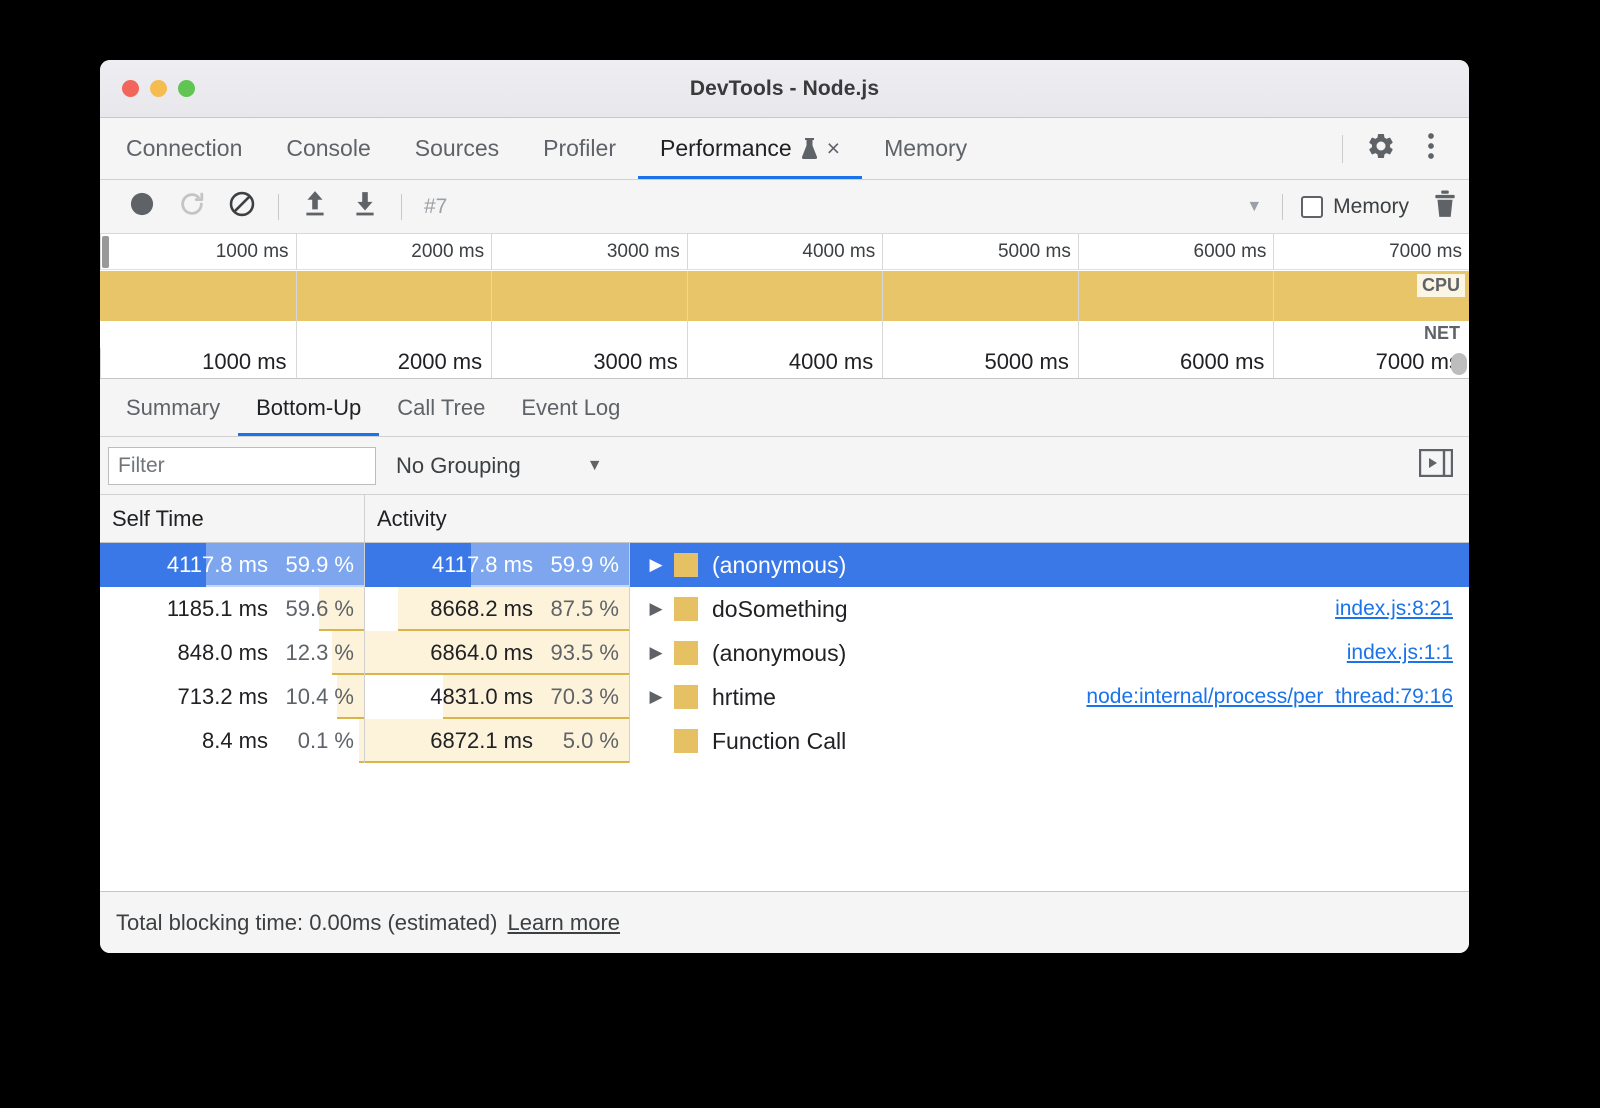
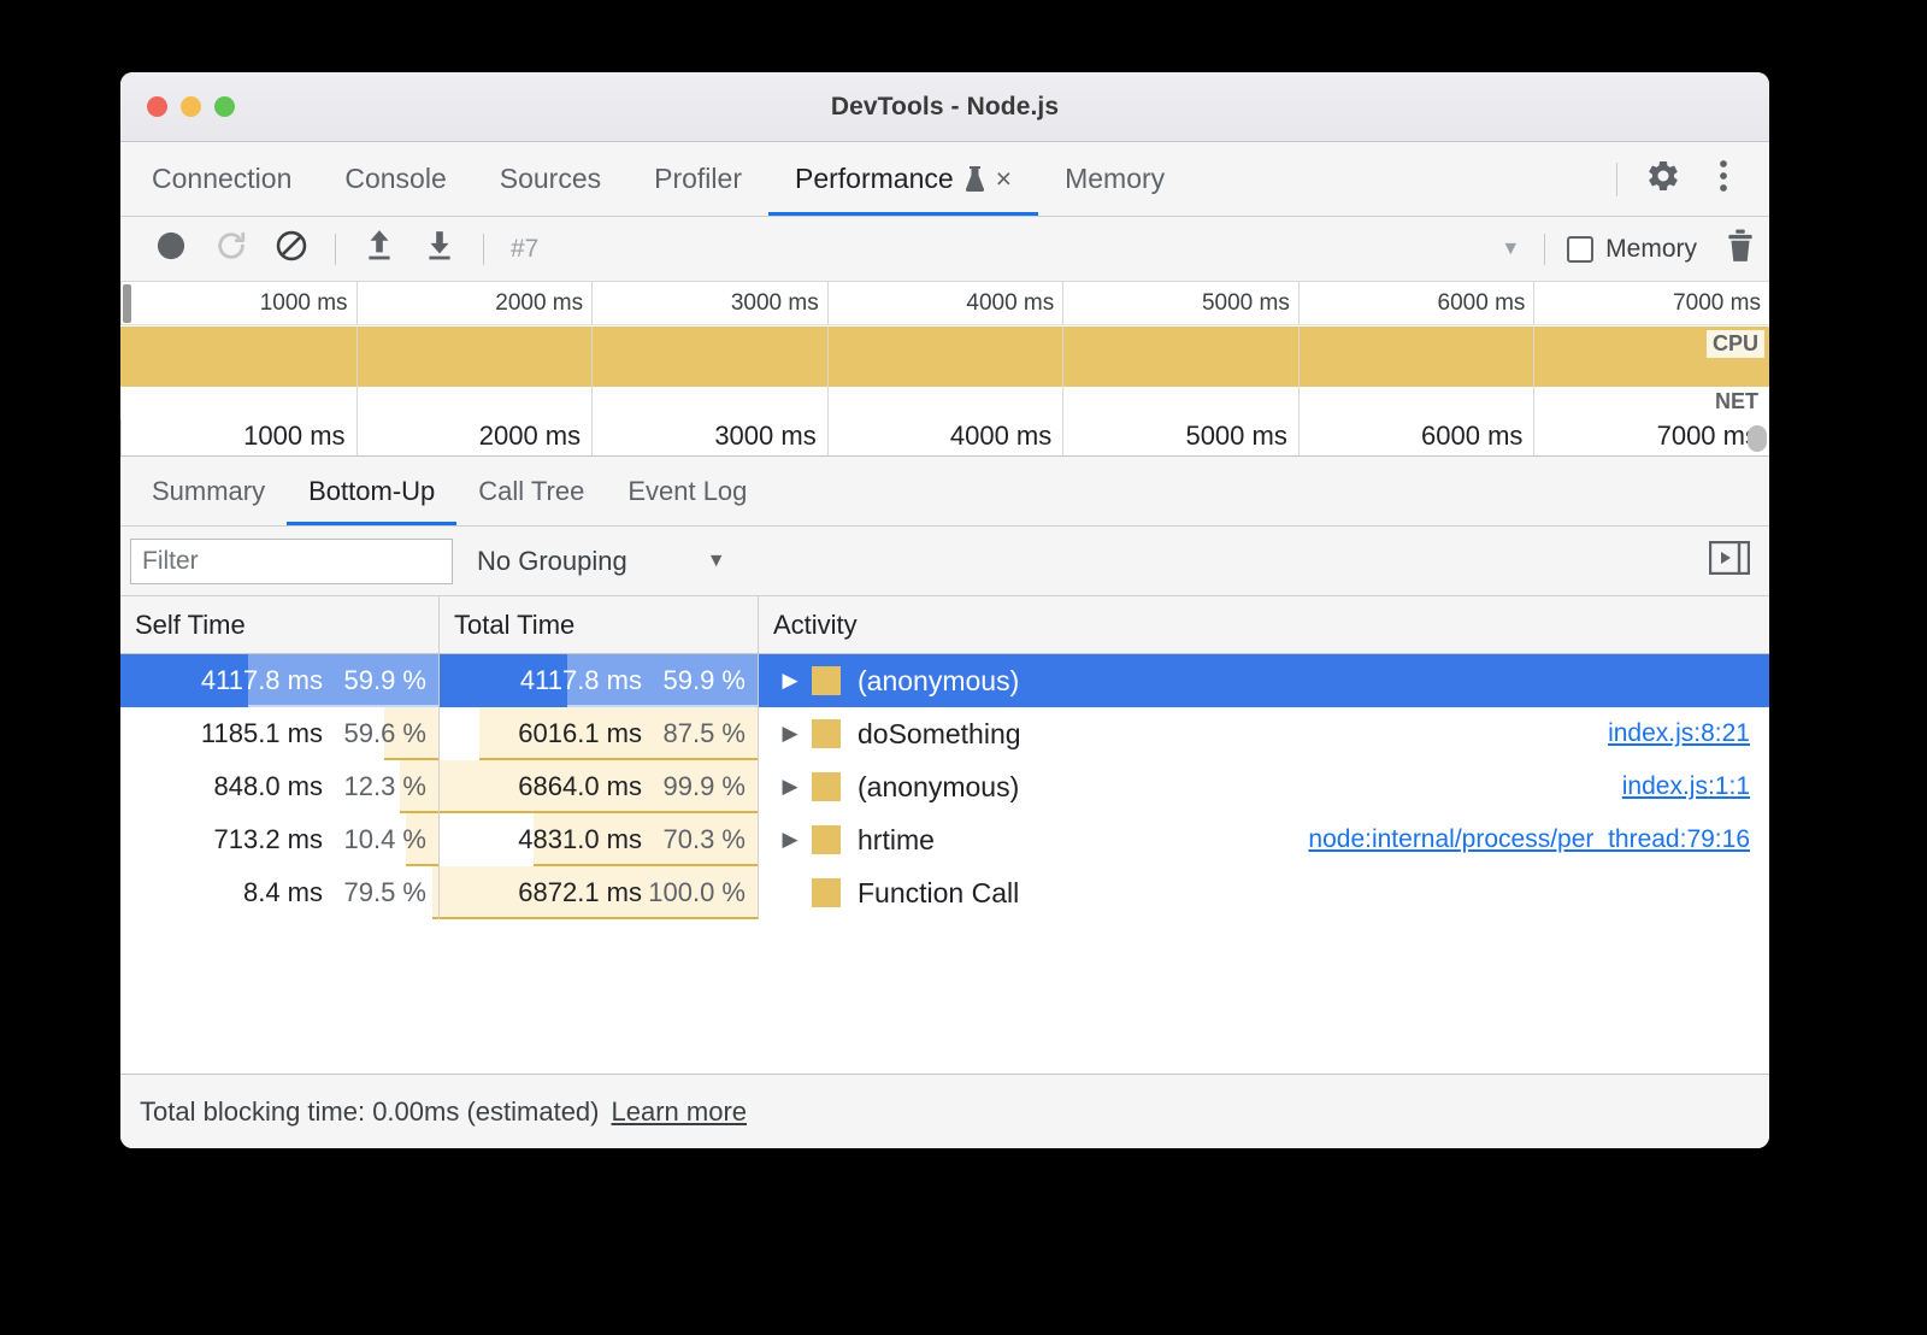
  DevTools - Node.js
  Connection
  Console
  Sources
  Profiler
  Performance
  ×
  Memory
  #7
  ▼
  Memory
  1000 ms
  2000 ms
  3000 ms
  4000 ms
  5000 ms
  6000 ms
  7000 ms
  CPU
  NET
  1000 ms
  2000 ms
  3000 ms
  4000 ms
  5000 ms
  6000 ms
  7000 m
  Summary
  Bottom-Up
  Call Tree
  Event Log
  Filter
  No Grouping
  ▼
  Self Time
+ Total Time
  Activity
  4117.8 ms
  59.9 %
  4117.8 ms
  59.9 %
  ▶
  (anonymous)
  1185.1 ms
  59.6 %
- 8668.2 ms
+ 6016.1 ms
  87.5 %
  ▶
  doSomething
  index.js:8:21
  848.0 ms
  12.3 %
  6864.0 ms
- 93.5 %
+ 99.9 %
  ▶
  (anonymous)
  index.js:1:1
  713.2 ms
  10.4 %
  4831.0 ms
  70.3 %
  ▶
  hrtime
  node:internal/process/per_thread:79:16
  8.4 ms
- 0.1 %
+ 79.5 %
  6872.1 ms
- 5.0 %
+ 100.0 %
  Function Call
  Total blocking time: 0.00ms (estimated)
  Learn more
